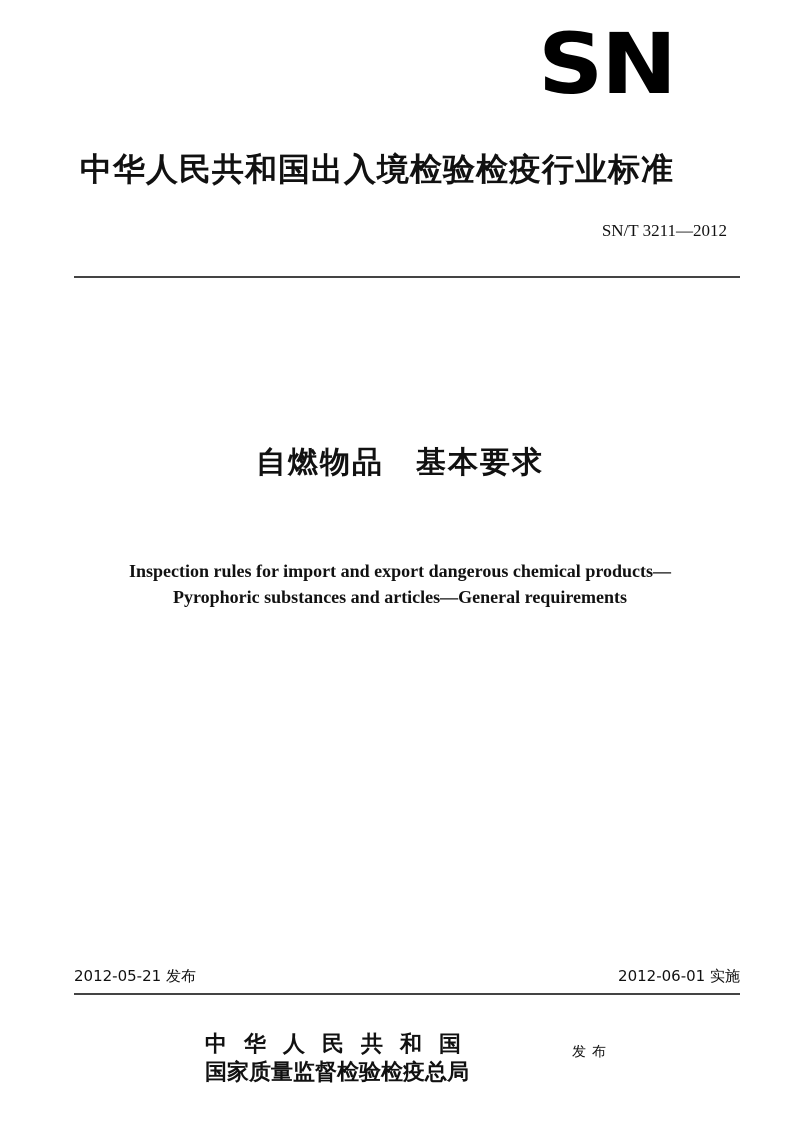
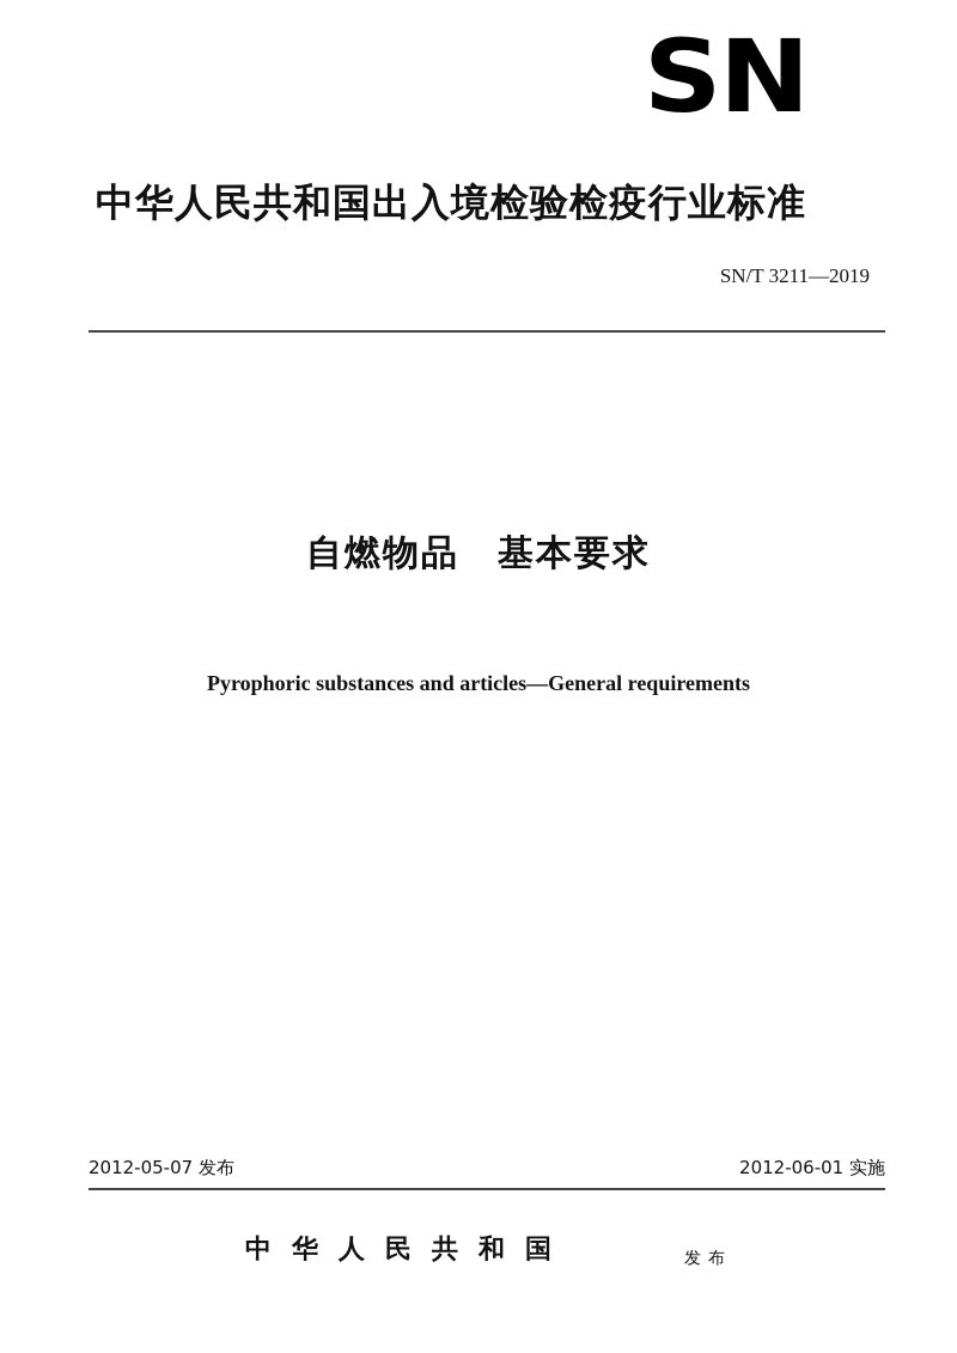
  SN
  中华人民共和国出入境检验检疫行业标准
- SN/T 3211—2012
+ SN/T 3211—2019
  自燃物品 基本要求
- Inspection rules for import and export dangerous chemical products—
  Pyrophoric substances and articles—General requirements
- 2012-05-21 发布
+ 2012-05-07 发布
  2012-06-01 实施
  中华人民共和国
- 国家质量监督检验检疫总局
  发布
